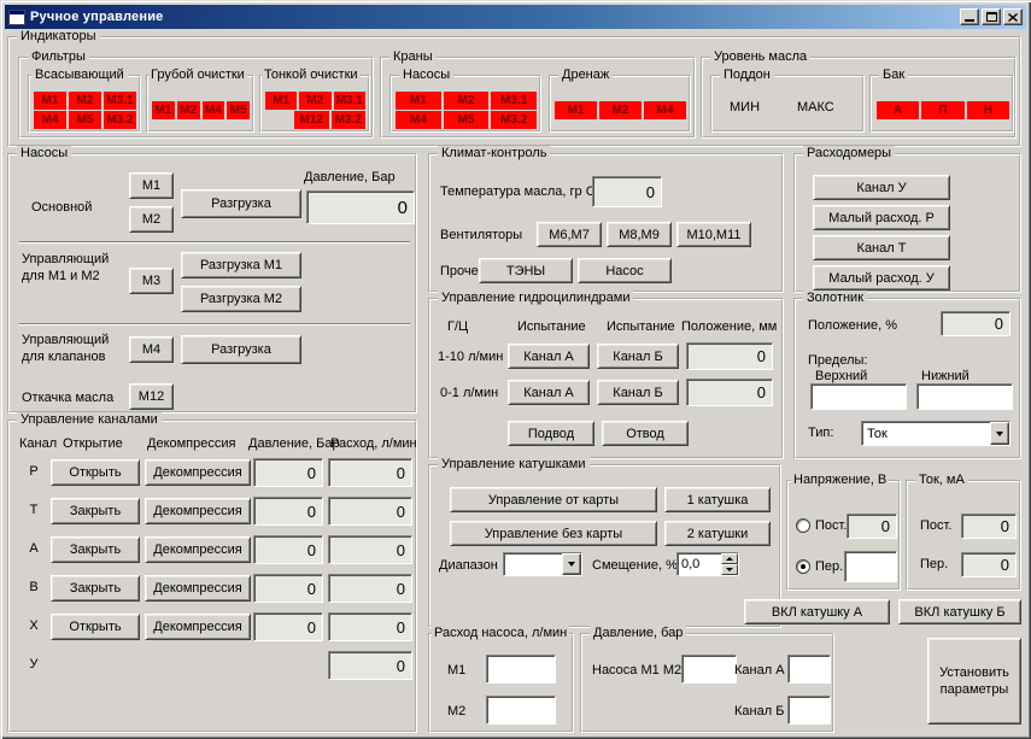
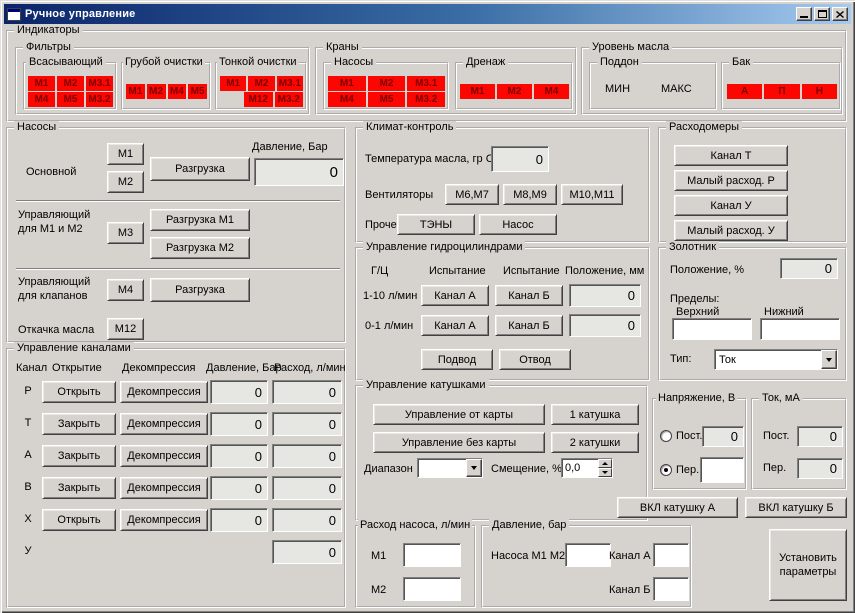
  Ручное управление
  Индикаторы
  Фильтры
  Всасывающий
  М1
  М2
  М3.1
  М4
  М5
  М3.2
  Грубой очистки
  М1
  М2
  М4
  М5
  Тонкой очистки
  М1
  М2
  М3.1
  М12
  М3.2
  Краны
  Насосы
  М1
  М2
  М3.1
  М4
  М5
  М3.2
  Дренаж
  М1
  М2
  М4
  Уровень масла
  Поддон
  МИН
  МАКС
  Бак
  А
  П
  Н
  Насосы
  Основной
  М1
  М2
  Разгрузка
  Давление, Бар
  0
  Управляющий для М1 и М2
  М3
  Разгрузка М1
  Разгрузка М2
  Управляющий для клапанов
  М4
  Разгрузка
  Откачка масла
  М12
  Управление каналами
  Канал
  Открытие
  Декомпрессия
  Давление, Бар
  Расход, л/мин
  Р
  Открыть
  Декомпрессия
  0
  0
  Т
  Закрыть
  Декомпрессия
  0
  0
  А
  Закрыть
  Декомпрессия
  0
  0
  В
  Закрыть
  Декомпрессия
  0
  0
  Х
  Открыть
  Декомпрессия
  0
  0
  У
  0
  Климат-контроль
  Температура масла, гр С
  0
  Вентиляторы
  М6,М7
  М8,М9
  М10,М11
  Проче
  ТЭНЫ
  Насос
  Управление гидроцилиндрами
  Г/Ц
  Испытание
  Испытание
  Положение, мм
  1-10 л/мин
  Канал А
  Канал Б
  0
  0-1 л/мин
  Канал А
  Канал Б
  0
  Подвод
  Отвод
  Расходомеры
- Канал У
+ Канал Т
  Малый расход. Р
- Канал Т
+ Канал У
  Малый расход. У
  Золотник
  Положение, %
  0
  Пределы:
  Верхний
  Нижний
  Тип:
  Ток
  Управление катушками
  Управление от карты
  1 катушка
  Управление без карты
  2 катушки
  Диапазон
  Смещение, %
  0,0
  Напряжение, В
  Пост.
  0
  Пер.
  Ток, мА
  Пост.
  0
  Пер.
  0
  ВКЛ катушку А
  ВКЛ катушку Б
  Расход насоса, л/мин
  М1
  М2
  Давление, бар
  Насоса М1 М2
  Канал А
  Канал Б
  Установить параметры
